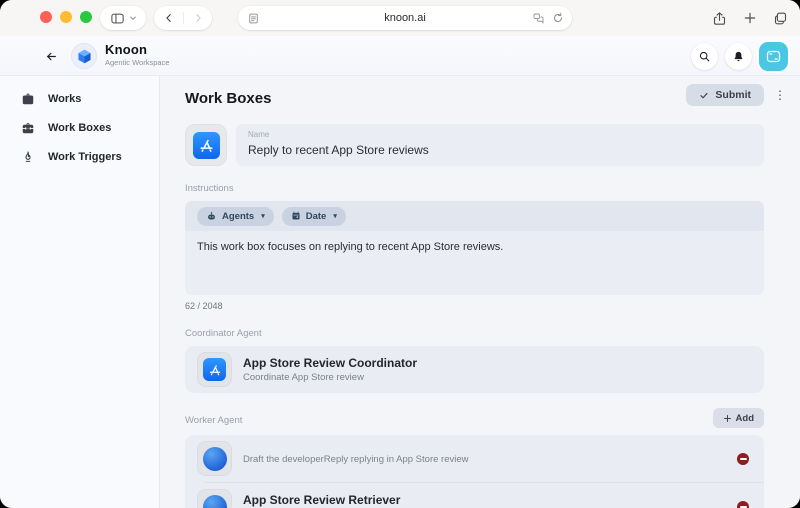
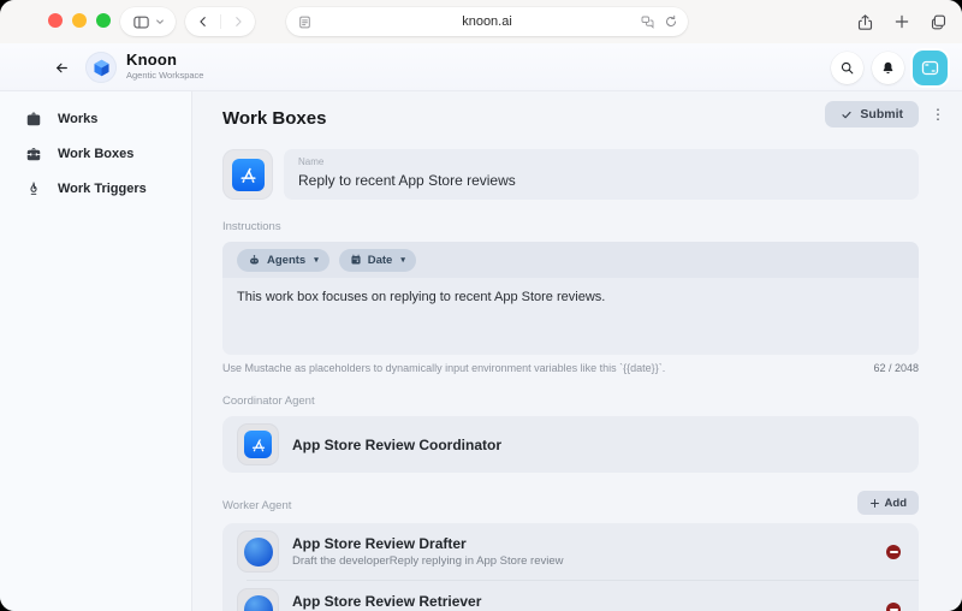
  knoon.ai
  Knoon
  Agentic Workspace
  Works
  Work Boxes
  Work Triggers
  Work Boxes
  Submit
  ⋮
  Name
  Reply to recent App Store reviews
  Instructions
  Agents
  Date
  This work box focuses on replying to recent App Store reviews.
+ Use Mustache as placeholders to dynamically input environment variables like this `{{date}}`.
  62 / 2048
  Coordinator Agent
  App Store Review Coordinator
- Coordinate App Store review
  Worker Agent
  Add
+ App Store Review Drafter
  Draft the developerReply replying in App Store review
  App Store Review Retriever
